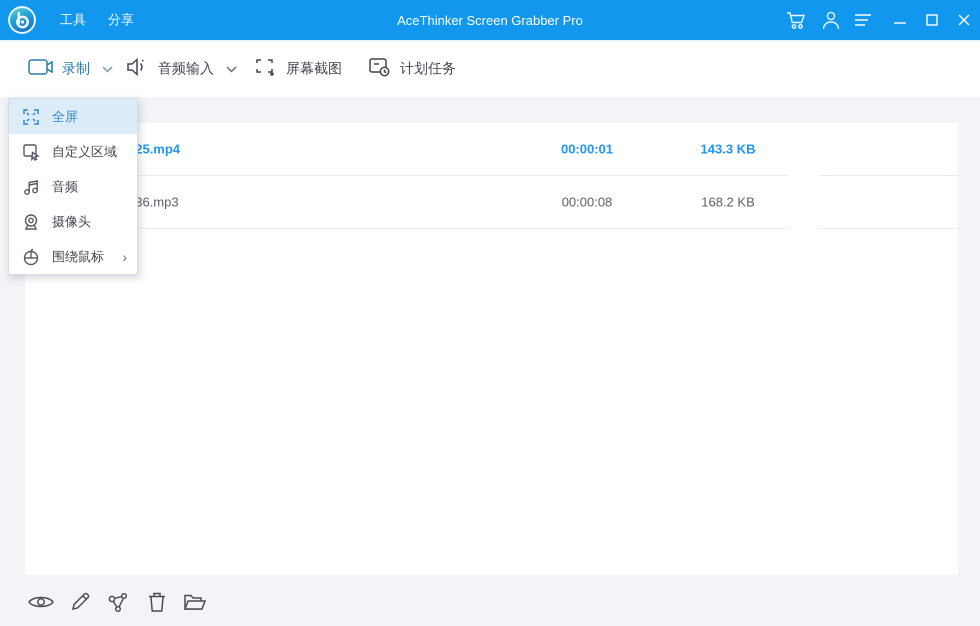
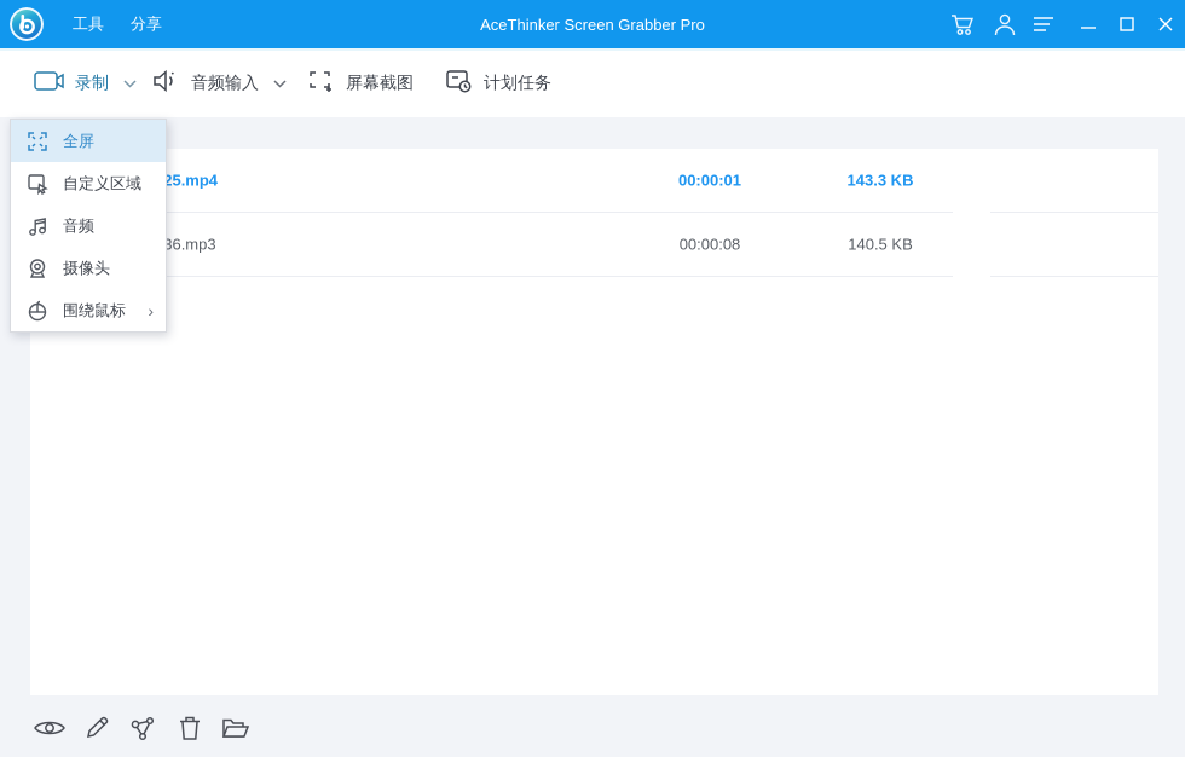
  工具
  分享
  AceThinker Screen Grabber Pro
  录制
  音频输入
  屏幕截图
  计划任务
  25.mp4
  00:00:01
  143.3 KB
  36.mp3
  00:00:08
- 168.2 KB
+ 140.5 KB
  全屏
  自定义区域
  音频
  摄像头
  围绕鼠标
  ›
